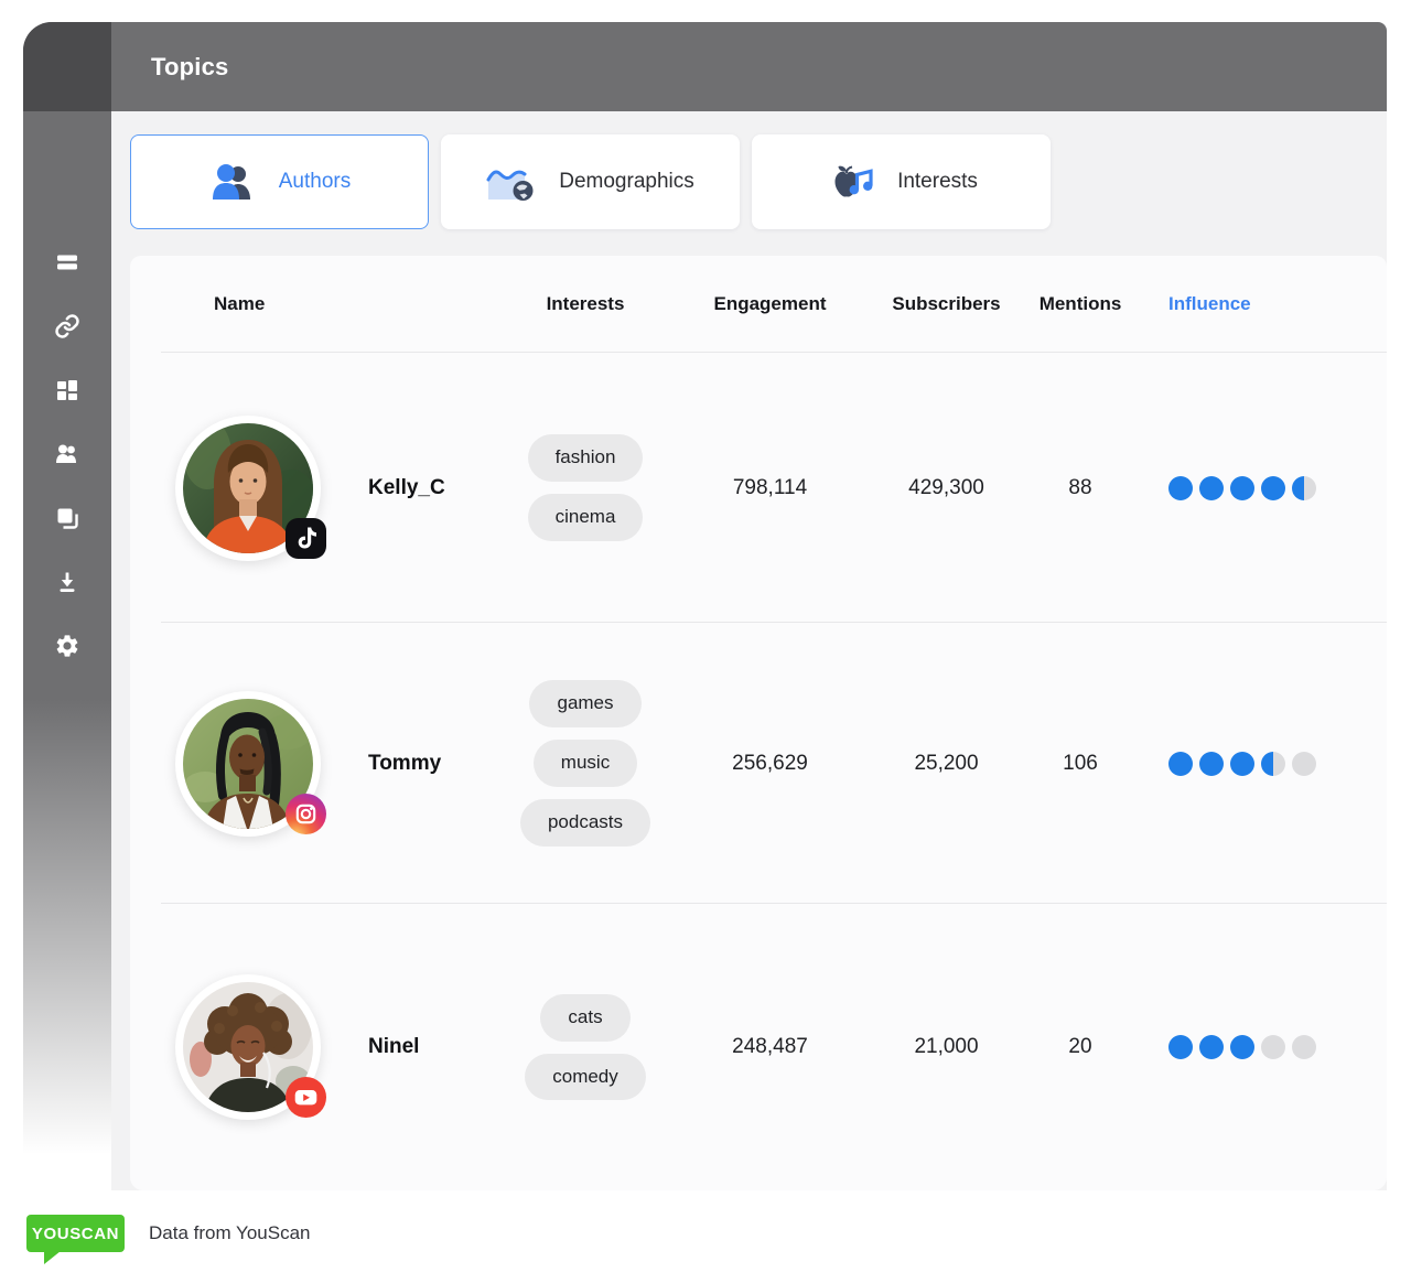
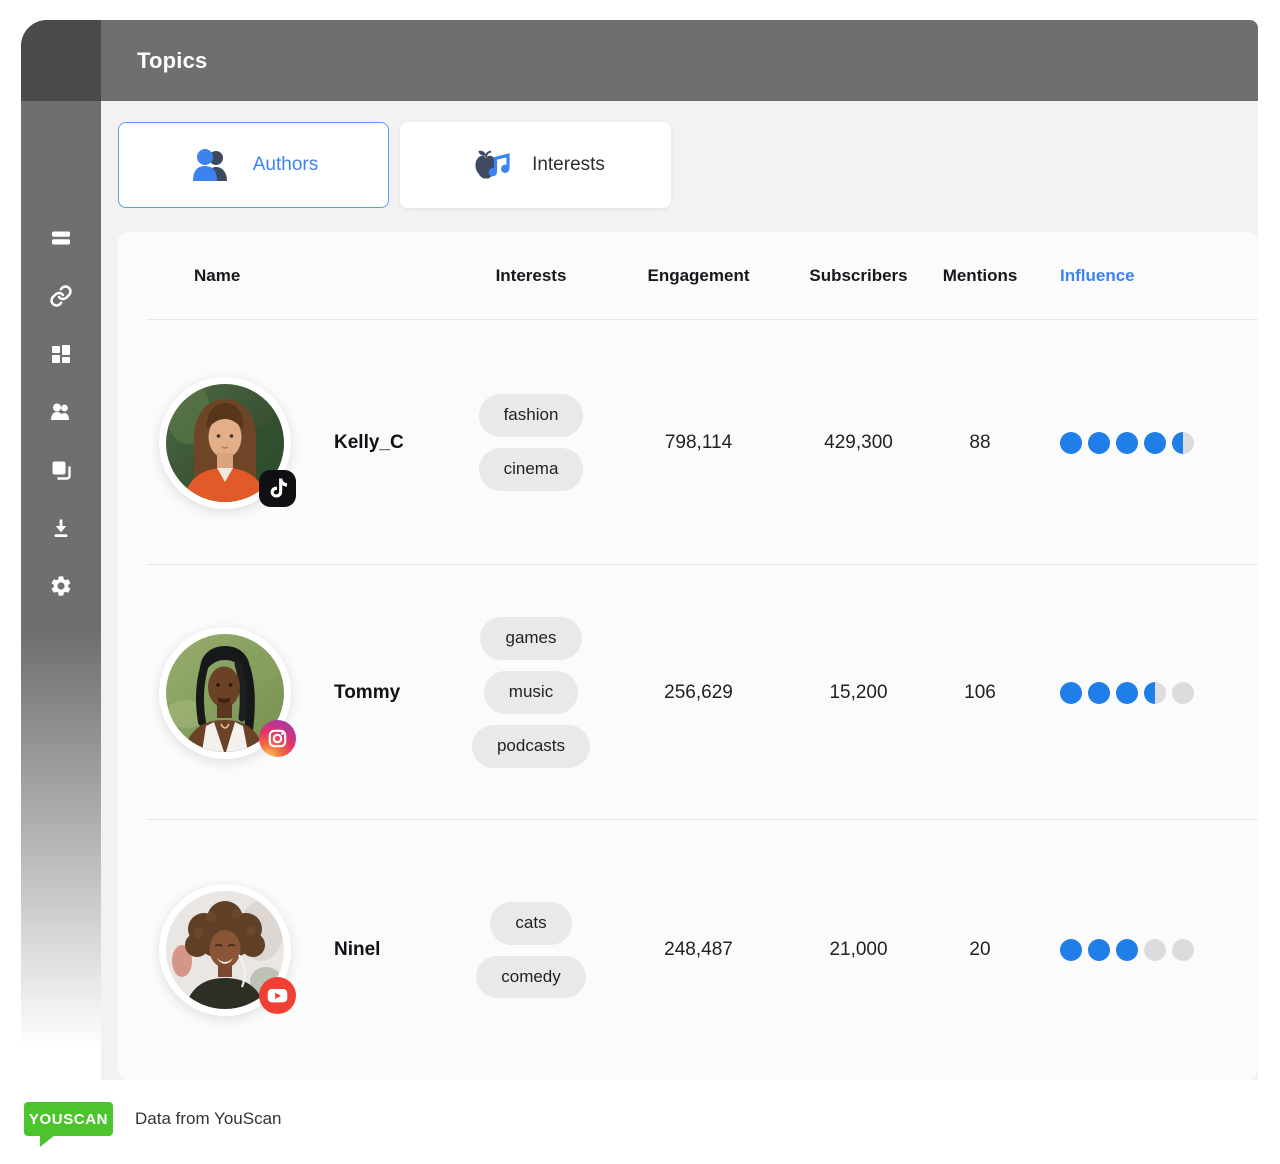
  Topics
  Authors
- Demographics
  Interests
  Name
  Interests
  Engagement
  Subscribers
  Mentions
  Influence
  Kelly_C
  fashion
  cinema
  798,114
  429,300
  88
  Tommy
  games
  music
  podcasts
  256,629
- 25,200
+ 15,200
  106
  Ninel
  cats
  comedy
  248,487
  21,000
  20
  YOUSCAN
  Data from YouScan
